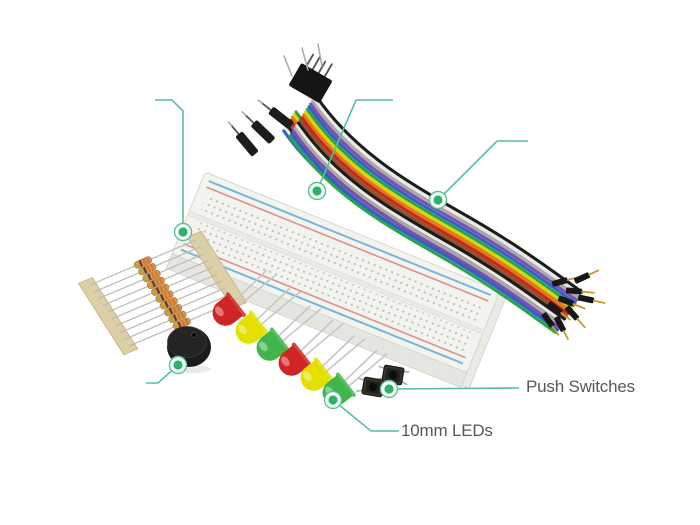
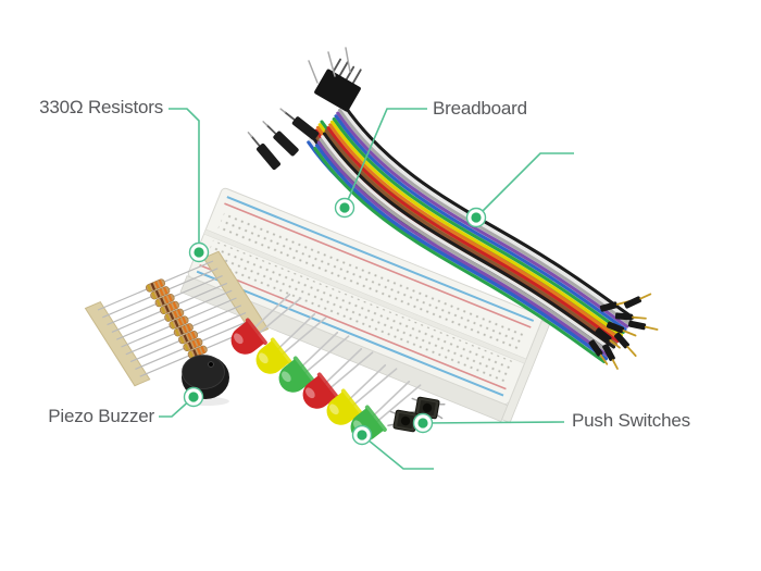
+ 330Ω Resistors
+ Breadboard
+ Piezo Buzzer
  Push Switches
- 10mm LEDs
